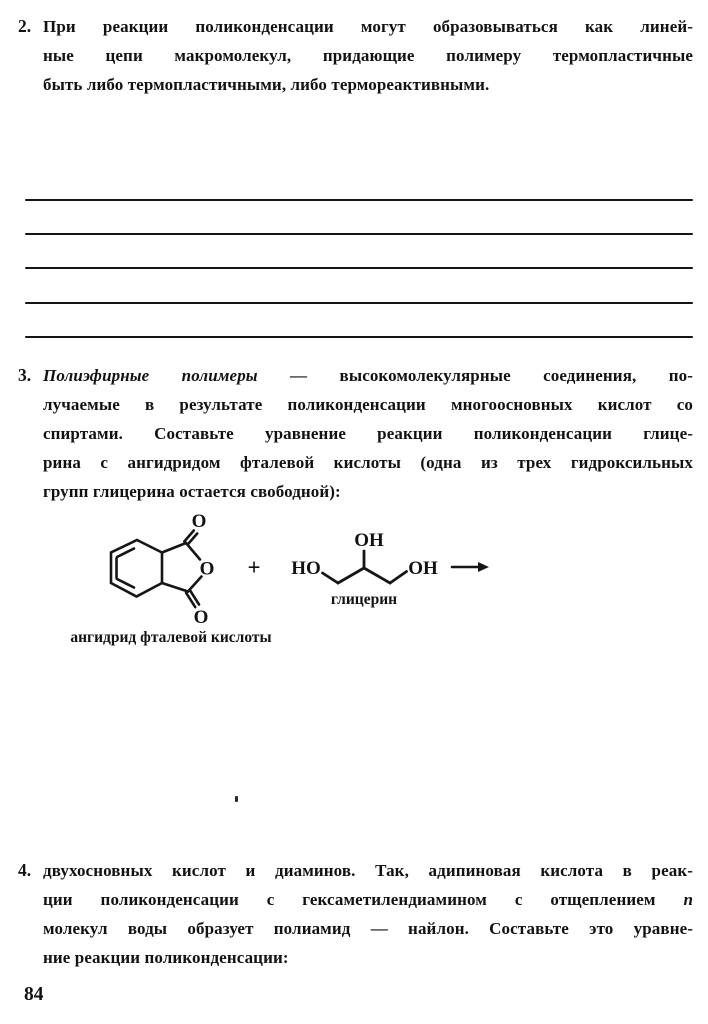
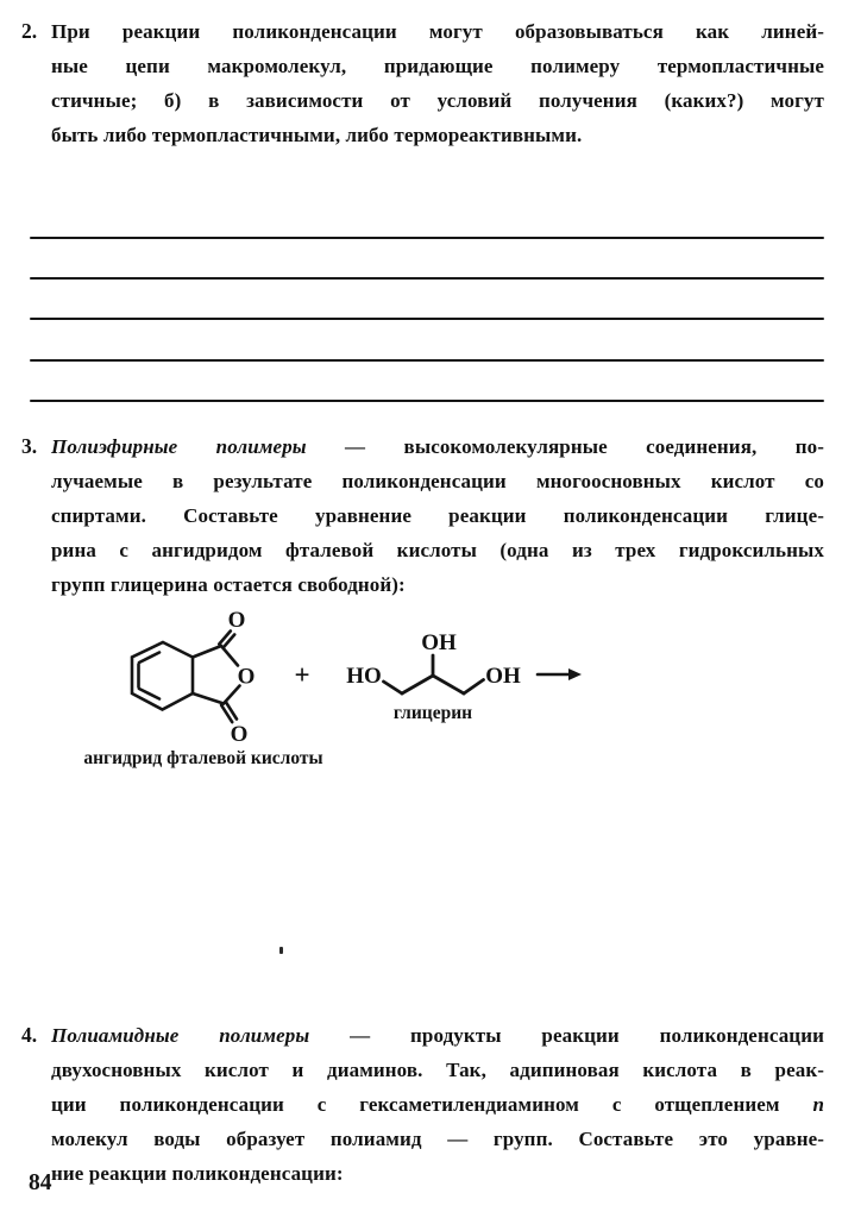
  2.
  При реакции поликонденсации могут образовываться как линей-
  ные цепи макромолекул, придающие полимеру термопластичные
+ стичные; б) в зависимости от условий получения (каких?) могут
  быть либо термопластичными, либо термореактивными.
  3.
  Полиэфирные полимеры — высокомолекулярные соединения, по-
  лучаемые в результате поликонденсации многоосновных кислот со
  спиртами. Составьте уравнение реакции поликонденсации глице-
  рина с ангидридом фталевой кислоты (одна из трех гидроксильных
  групп глицерина остается свободной):
  O
  O
  O
  ангидрид фталевой кислоты
  +
  HO
  OH
  OH
  глицерин
  4.
+ Полиамидные полимеры — продукты реакции поликонденсации
  двухосновных кислот и диаминов. Так, адипиновая кислота в реак-
  ции поликонденсации с гексаметилендиамином с отщеплением n
- молекул воды образует полиамид — найлон. Составьте это уравне-
+ молекул воды образует полиамид — групп. Составьте это уравне-
  ние реакции поликонденсации:
  84
